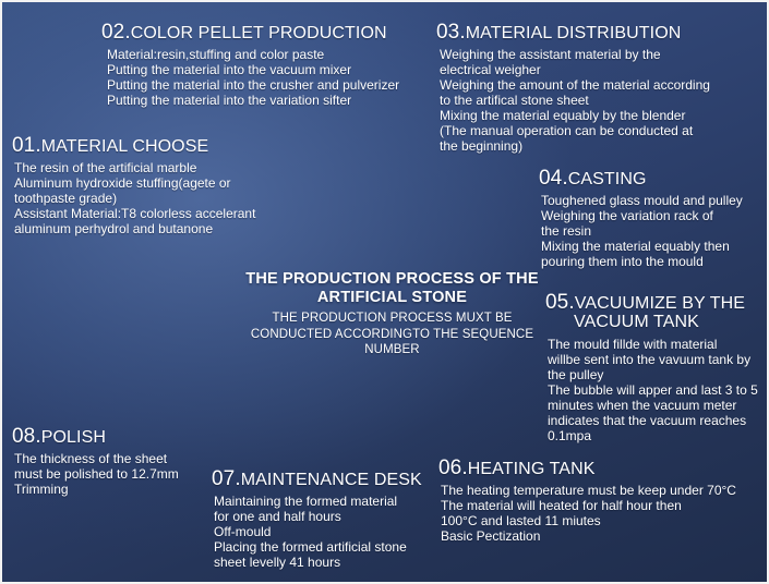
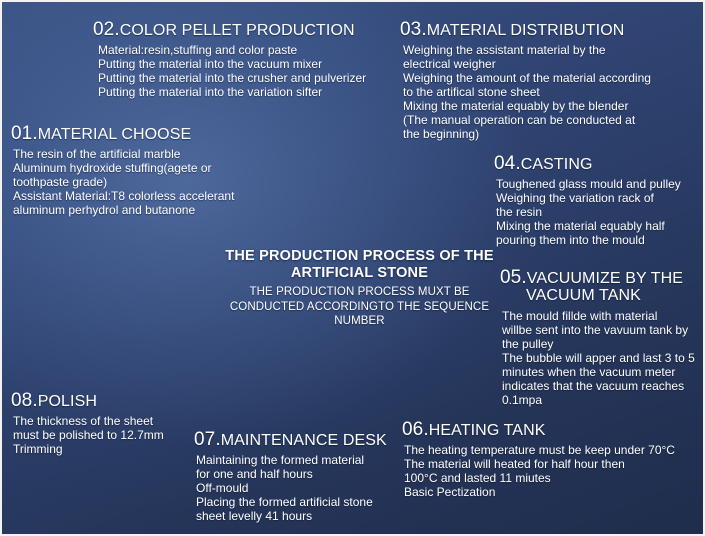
  02.COLOR PELLET PRODUCTION
  Material:resin,stuffing and color paste
  Putting the material into the vacuum mixer
  Putting the material into the crusher and pulverizer
  Putting the material into the variation sifter
  03.MATERIAL DISTRIBUTION
  Weighing the assistant material by the
  electrical weigher
  Weighing the amount of the material according
  to the artifical stone sheet
  Mixing the material equably by the blender
  (The manual operation can be conducted at
  the beginning)
  01.MATERIAL CHOOSE
  The resin of the artificial marble
  Aluminum hydroxide stuffing(agete or
  toothpaste grade)
  Assistant Material:T8 colorless accelerant
  aluminum perhydrol and butanone
  04.CASTING
  Toughened glass mould and pulley
  Weighing the variation rack of
  the resin
- Mixing the material equably then
+ Mixing the material equably half
  pouring them into the mould
  THE PRODUCTION PROCESS OF THE ARTIFICIAL STONE
  THE PRODUCTION PROCESS MUXT BE CONDUCTED ACCORDINGTO THE SEQUENCE NUMBER
  05.VACUUMIZE BY THE
  VACUUM TANK
  The mould fillde with material
  willbe sent into the vavuum tank by
  the pulley
  The bubble will apper and last 3 to 5
  minutes when the vacuum meter
  indicates that the vacuum reaches
  0.1mpa
  08.POLISH
  The thickness of the sheet
  must be polished to 12.7mm
  Trimming
  07.MAINTENANCE DESK
  Maintaining the formed material
  for one and half hours
  Off-mould
  Placing the formed artificial stone
  sheet levelly 41 hours
  06.HEATING TANK
  The heating temperature must be keep under 70°C
  The material will heated for half hour then
  100°C and lasted 11 miutes
  Basic Pectization
